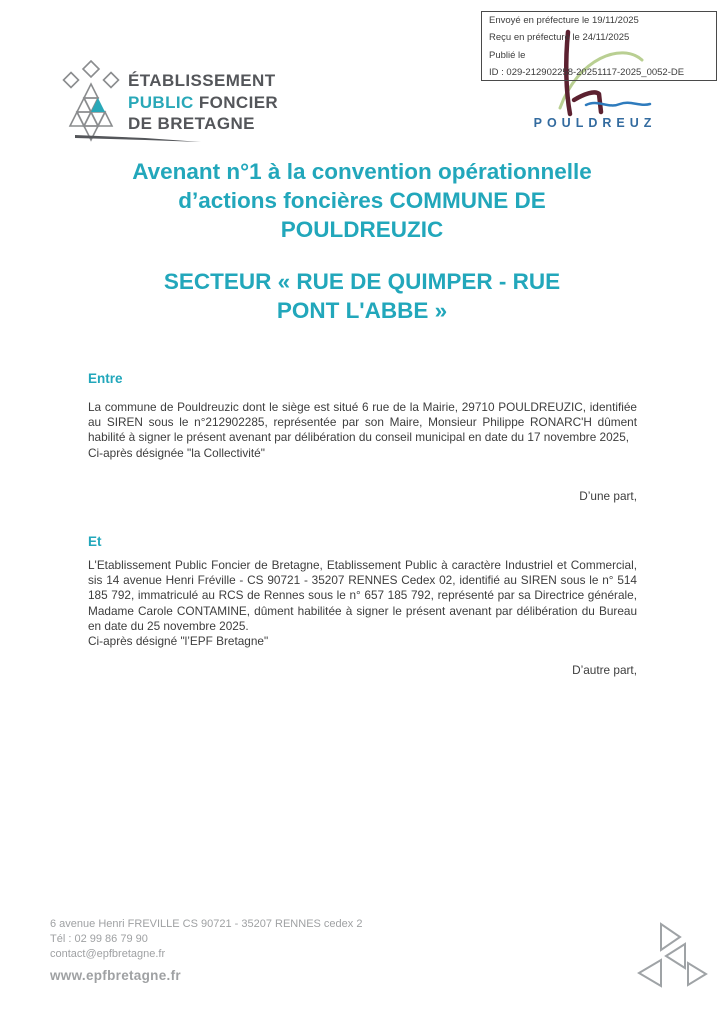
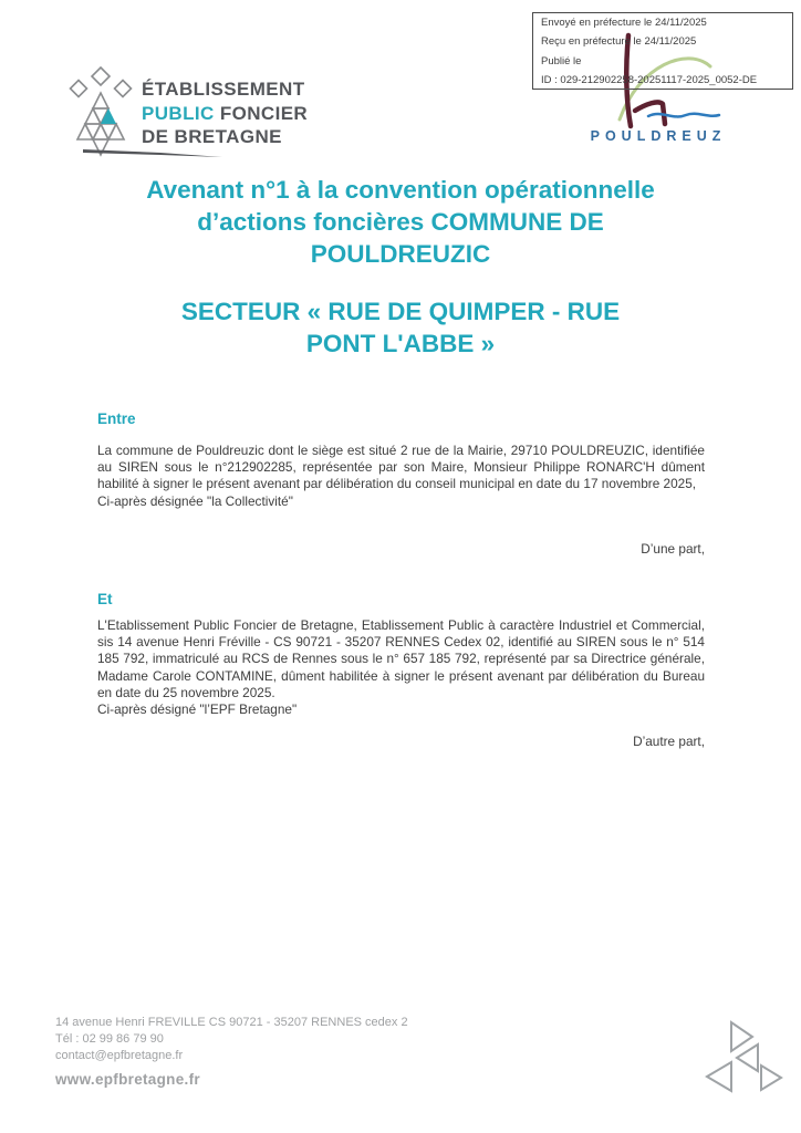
  POULDREUZ
- Envoyé en préfecture le 19/11/2025
+ Envoyé en préfecture le 24/11/2025
  Reçu en préfecture le 24/11/2025
  Publié le
  ID : 029-212902258-20251117-2025_0052-DE
  ÉTABLISSEMENT
  PUBLIC FONCIER
  DE BRETAGNE
  Avenant n°1 à la convention opérationnelle
  d’actions foncières COMMUNE DE
  POULDREUZIC
  SECTEUR « RUE DE QUIMPER - RUE
  PONT L'ABBE »
  Entre
- La commune de Pouldreuzic dont le siège est situé 6 rue de la Mairie, 29710 POULDREUZIC, identifiée au SIREN sous le n°212902285, représentée par son Maire, Monsieur Philippe RONARC'H dûment habilité à signer le présent avenant par délibération du conseil municipal en date du 17 novembre 2025,
+ La commune de Pouldreuzic dont le siège est situé 2 rue de la Mairie, 29710 POULDREUZIC, identifiée au SIREN sous le n°212902285, représentée par son Maire, Monsieur Philippe RONARC'H dûment habilité à signer le présent avenant par délibération du conseil municipal en date du 17 novembre 2025,
  Ci-après désignée "la Collectivité"
  D’une part,
  Et
  L'Etablissement Public Foncier de Bretagne, Etablissement Public à caractère Industriel et Commercial, sis 14 avenue Henri Fréville - CS 90721 - 35207 RENNES Cedex 02, identifié au SIREN sous le n° 514 185 792, immatriculé au RCS de Rennes sous le n° 657 185 792, représenté par sa Directrice générale, Madame Carole CONTAMINE, dûment habilitée à signer le présent avenant par délibération du Bureau en date du 25 novembre 2025.
  Ci-après désigné "l’EPF Bretagne"
  D’autre part,
- 6 avenue Henri FREVILLE CS 90721 - 35207 RENNES cedex 2
+ 14 avenue Henri FREVILLE CS 90721 - 35207 RENNES cedex 2
  Tél : 02 99 86 79 90
  contact@epfbretagne.fr
  www.epfbretagne.fr
